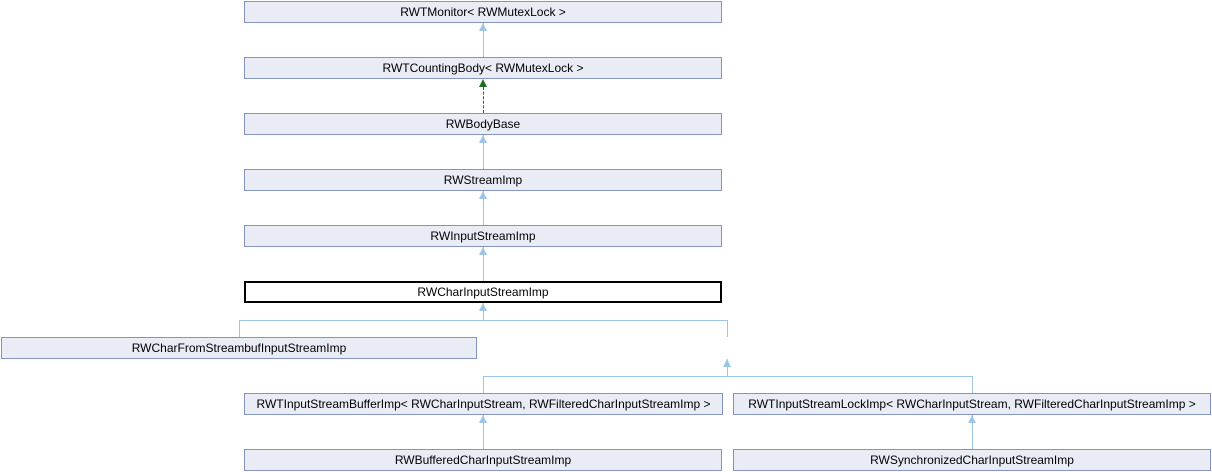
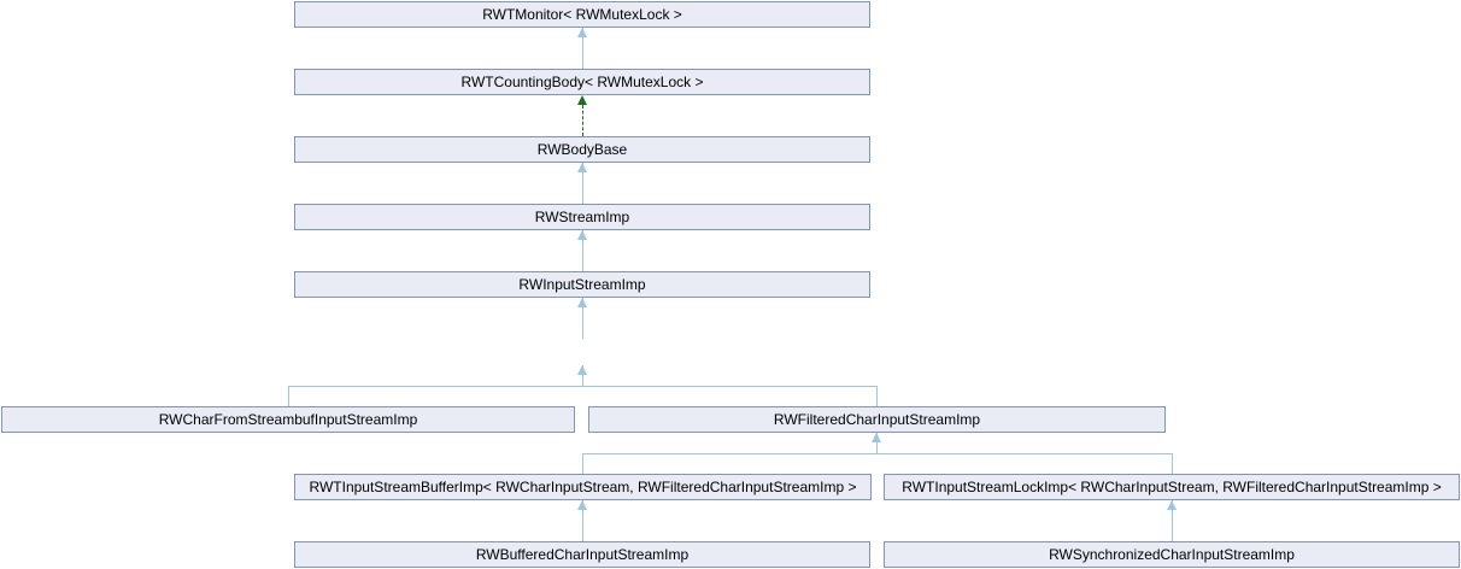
  RWTMonitor< RWMutexLock >
  RWTCountingBody< RWMutexLock >
  RWBodyBase
  RWStreamImp
  RWInputStreamImp
- RWCharInputStreamImp
  RWCharFromStreambufInputStreamImp
+ RWFilteredCharInputStreamImp
  RWTInputStreamBufferImp< RWCharInputStream, RWFilteredCharInputStreamImp >
  RWTInputStreamLockImp< RWCharInputStream, RWFilteredCharInputStreamImp >
  RWBufferedCharInputStreamImp
  RWSynchronizedCharInputStreamImp
